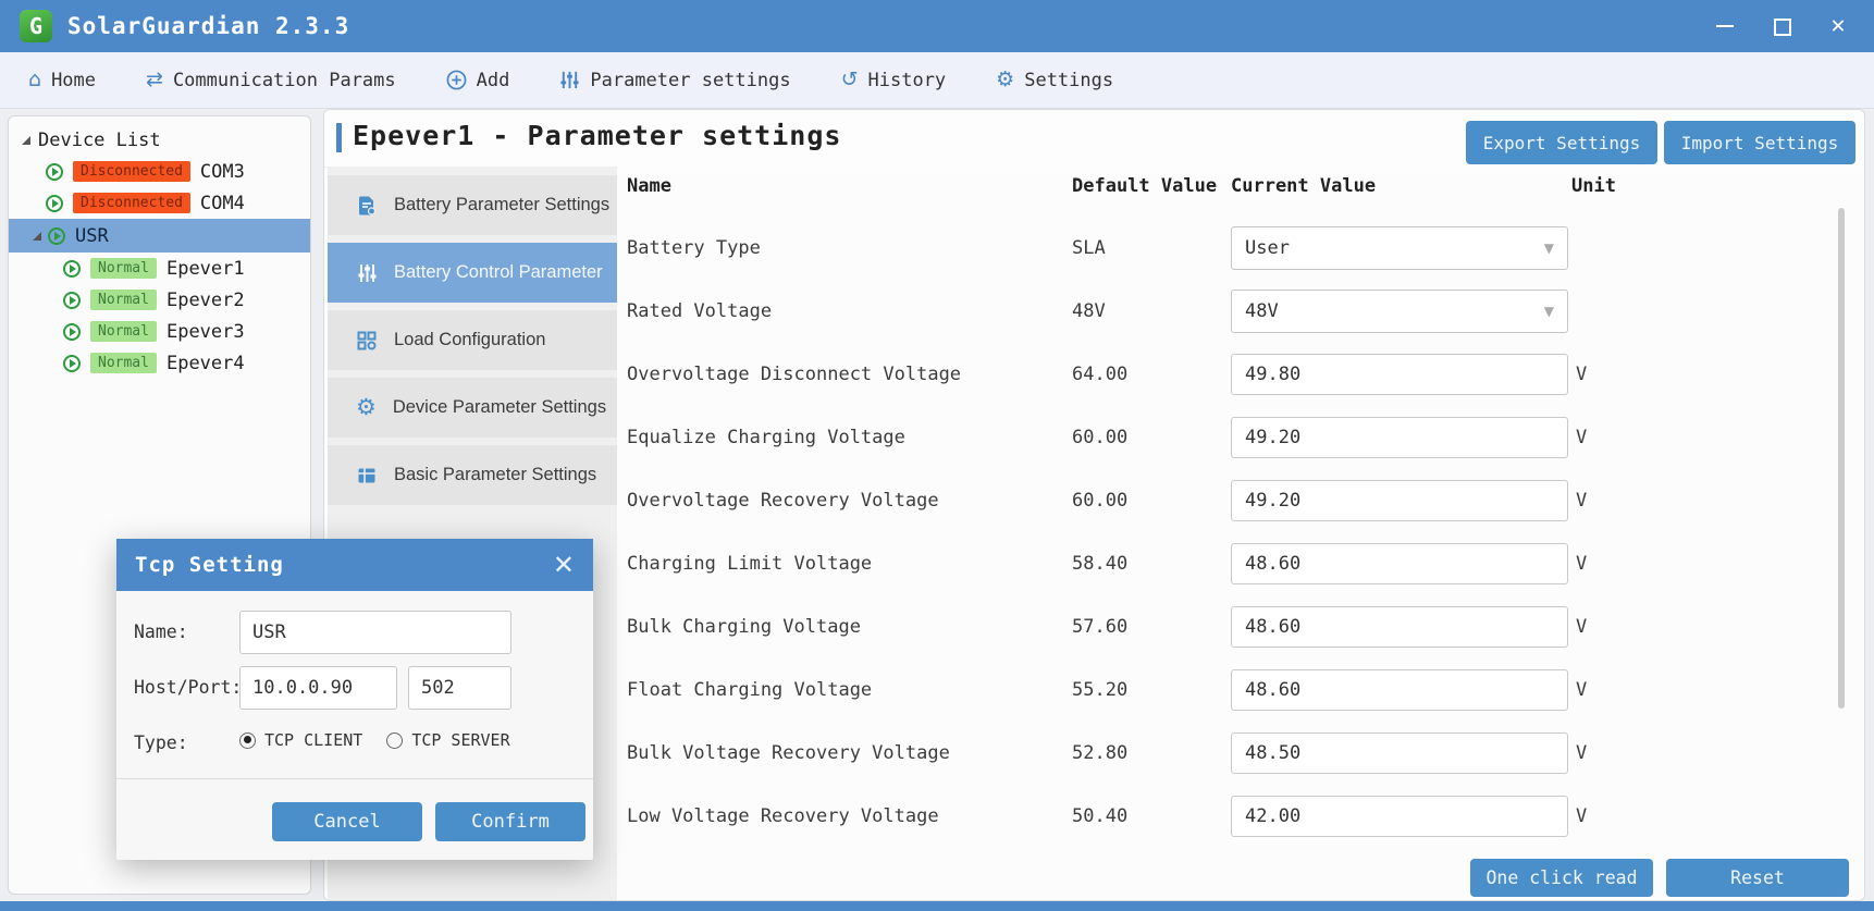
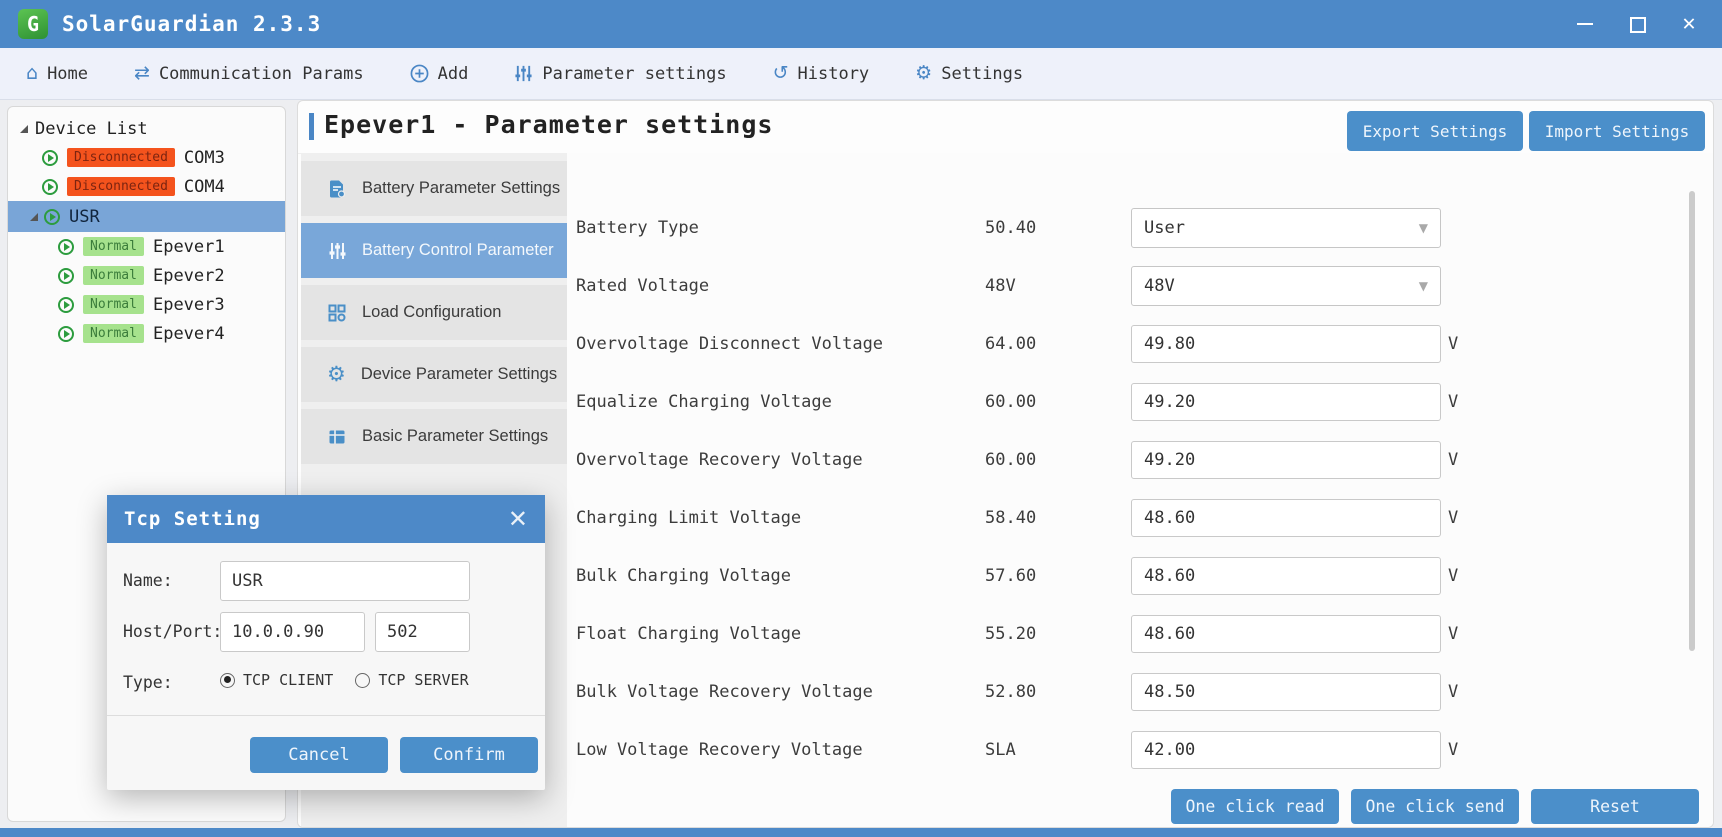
  G
  SolarGuardian 2.3.3
  ✕
  ⌂
  Home
  ⇄
  Communication Params
  Add
  Parameter settings
  ↺
  History
  ⚙
  Settings
  Device List
  Disconnected
  COM3
  Disconnected
  COM4
  USR
  Normal
  Epever1
  Normal
  Epever2
  Normal
  Epever3
  Normal
  Epever4
  Epever1 - Parameter settings
  Export Settings
  Import Settings
  Battery Parameter Settings
  Battery Control Parameter
  Load Configuration
  ⚙
  Device Parameter Settings
  Basic Parameter Settings
- Name
- Default Value
- Current Value
- Unit
  Battery Type
- SLA
+ 50.40
  User
  ▼
  Rated Voltage
  48V
  48V
  ▼
  Overvoltage Disconnect Voltage
  64.00
  49.80
  V
  Equalize Charging Voltage
  60.00
  49.20
  V
  Overvoltage Recovery Voltage
  60.00
  49.20
  V
  Charging Limit Voltage
  58.40
  48.60
  V
  Bulk Charging Voltage
  57.60
  48.60
  V
  Float Charging Voltage
  55.20
  48.60
  V
  Bulk Voltage Recovery Voltage
  52.80
  48.50
  V
  Low Voltage Recovery Voltage
- 50.40
+ SLA
  42.00
  V
  One click read
+ One click send
  Reset
  Tcp Setting
  ✕
  Name:
  USR
  Host/Port:
  10.0.0.90
  502
  Type:
  TCP CLIENT
  TCP SERVER
  Cancel
  Confirm
